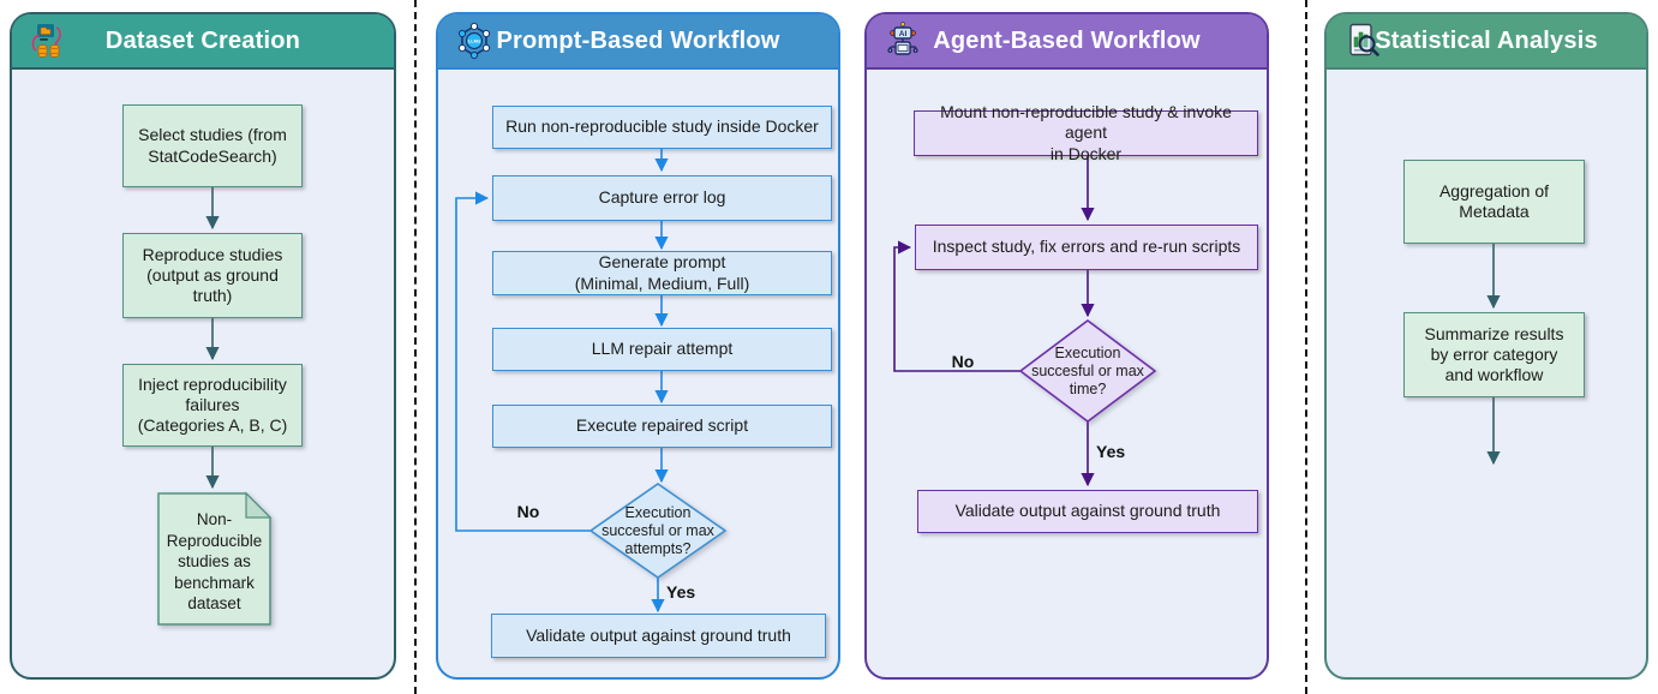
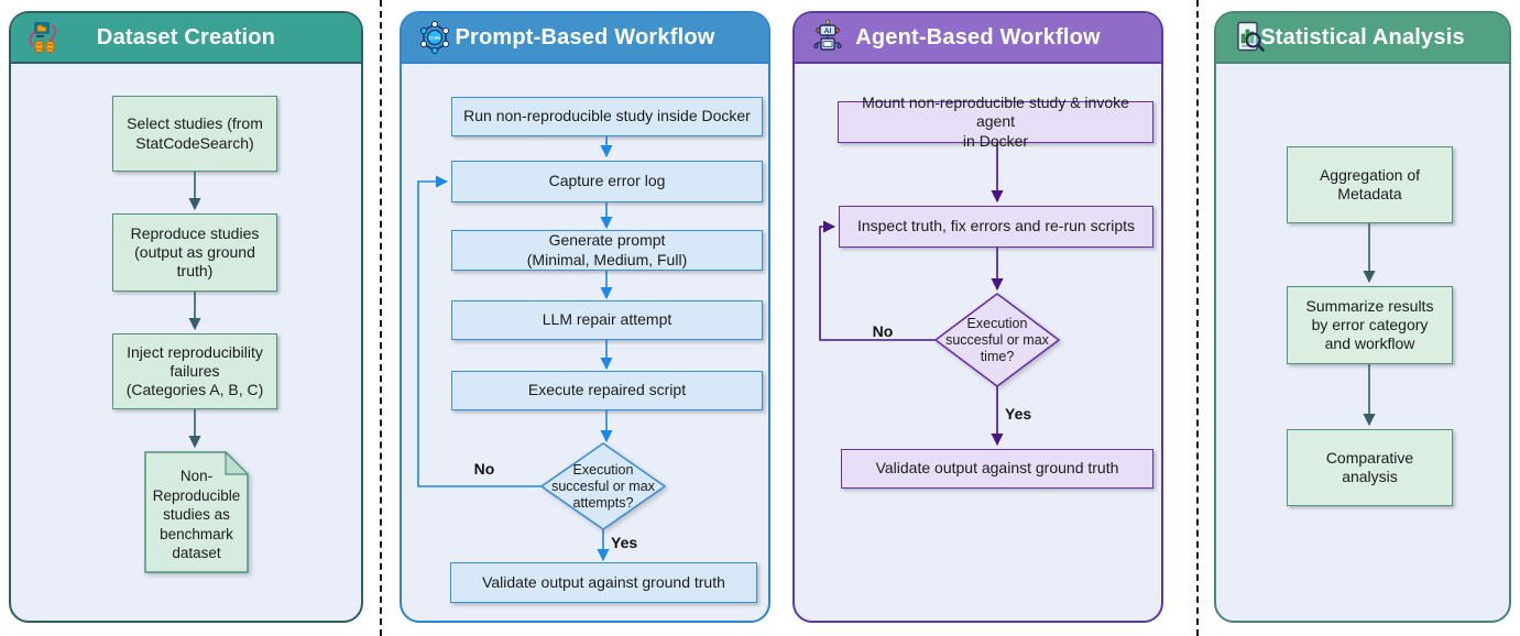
  Dataset Creation
  Select studies (from
  StatCodeSearch)
  Reproduce studies
  (output as ground truth)
  Inject reproducibility
  failures
  (Categories A, B, C)
  Non-
  Reproducible
  studies as
  benchmark
  dataset
  Prompt-Based Workflow
  Run non-reproducible study inside Docker
  Capture error log
  Generate prompt
  (Minimal, Medium, Full)
  LLM repair attempt
  Execute repaired script
  Execution
  succesful or max
  attempts?
  Validate output against ground truth
  No
  Yes
  Agent-Based Workflow
  Mount non-reproducible study & invoke agent
  in Docker
- Inspect study, fix errors and re-run scripts
+ Inspect truth, fix errors and re-run scripts
  Execution
  succesful or max
  time?
  Validate output against ground truth
  No
  Yes
  Statistical Analysis
  Aggregation of
  Metadata
  Summarize results
  by error category
  and workflow
+ Comparative
+ analysis
